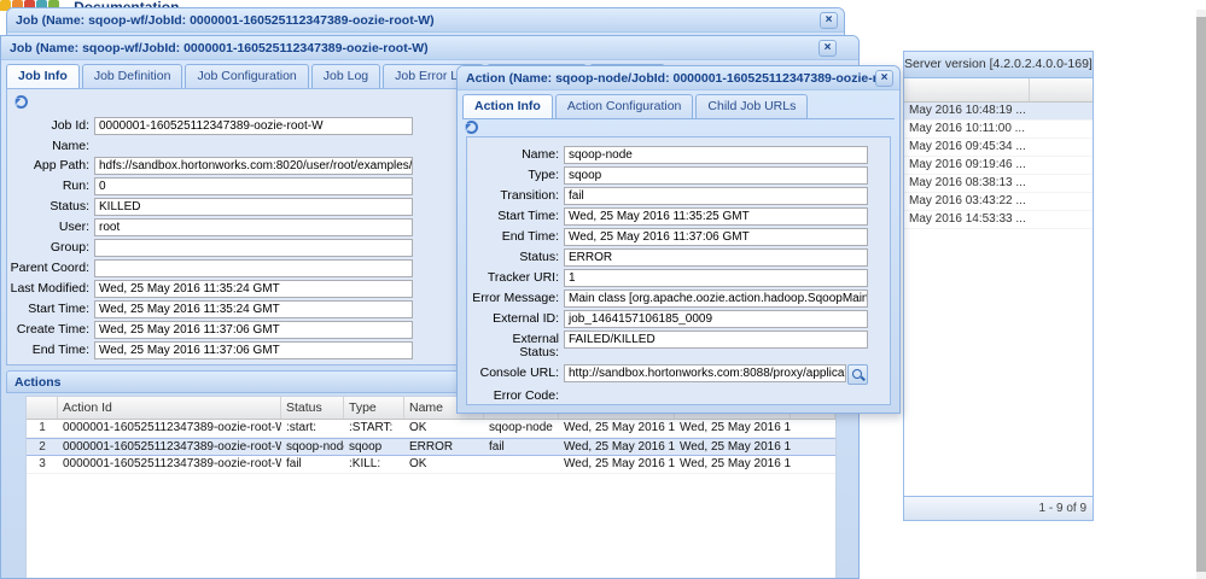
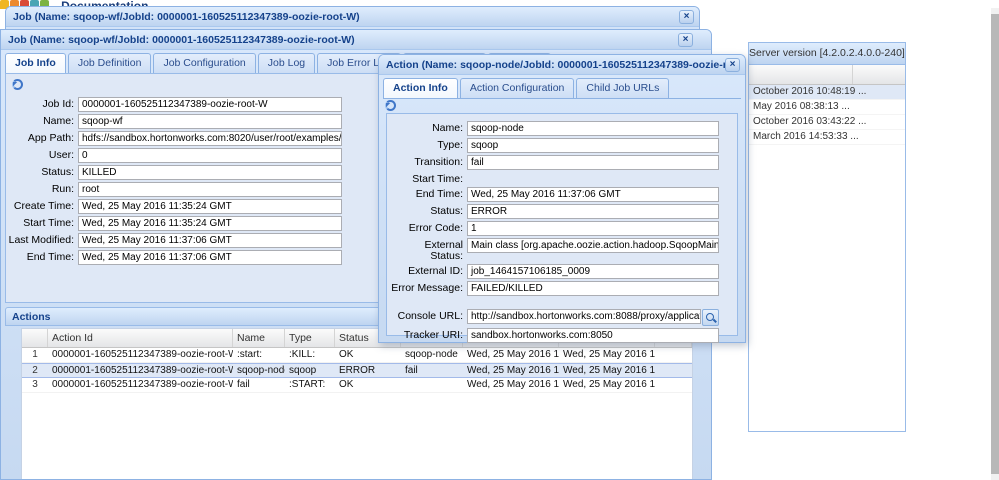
- Server version [4.2.0.2.4.0.0-169]
+ Server version [4.2.0.2.4.0.0-240]
- May 2016 10:48:19 ...
+ October 2016 10:48:19 ...
- May 2016 10:11:00 ...
- May 2016 09:45:34 ...
- May 2016 09:19:46 ...
  May 2016 08:38:13 ...
- May 2016 03:43:22 ...
+ October 2016 03:43:22 ...
- May 2016 14:53:33 ...
+ March 2016 14:53:33 ...
- 1 - 9 of 9
  Job (Name: sqoop-wf/JobId: 0000001-160525112347389-oozie-root-W)
  Job (Name: sqoop-wf/JobId: 0000001-160525112347389-oozie-root-W)
  Job Info Job Definition Job Configuration Job Log Job Error L
  Job Id:
  0000001-160525112347389-oozie-root-W
  Name:
+ sqoop-wf
  App Path:
  hdfs://sandbox.hortonworks.com:8020/user/root/examples/
- Run:
+ User:
  0
  Status:
  KILLED
- User:
+ Run:
  root
- Group:
- Parent Coord:
- Last Modified:
+ Create Time:
  Wed, 25 May 2016 11:35:24 GMT
  Start Time:
  Wed, 25 May 2016 11:35:24 GMT
- Create Time:
+ Last Modified:
  Wed, 25 May 2016 11:37:06 GMT
  End Time:
  Wed, 25 May 2016 11:37:06 GMT
  Actions
  Action Id
- Status
+ Name
  Type
- Name
+ Status
  1
  0000001-160525112347389-oozie-root-W
  :start:
- :START:
+ :KILL:
  OK
  sqoop-node
  2
  0000001-160525112347389-oozie-root-W
  sqoop-nod
  sqoop
  ERROR
  fail
  3
  0000001-160525112347389-oozie-root-W
  fail
- :KILL:
+ :START:
  OK
  Action (Name: sqoop-node/JobId: 0000001-160525112347389-oozie-
  Action Info Action Configuration Child Job URLs
  Name:
  sqoop-node
  Type:
  sqoop
  Transition:
  fail
  Start Time:
- Wed, 25 May 2016 11:35:25 GMT
  End Time:
  Wed, 25 May 2016 11:37:06 GMT
  Status:
  ERROR
- Tracker URI:
+ Error Code:
  1
- Error Message:
+ External Status:
  Main class [org.apache.oozie.action.hadoop.SqoopMain
  External ID:
  job_1464157106185_0009
- External Status:
+ Error Message:
  FAILED/KILLED
  Console URL:
  http://sandbox.hortonworks.com:8088/proxy/applicat
- Error Code:
+ Tracker URI:
+ sandbox.hortonworks.com:8050
